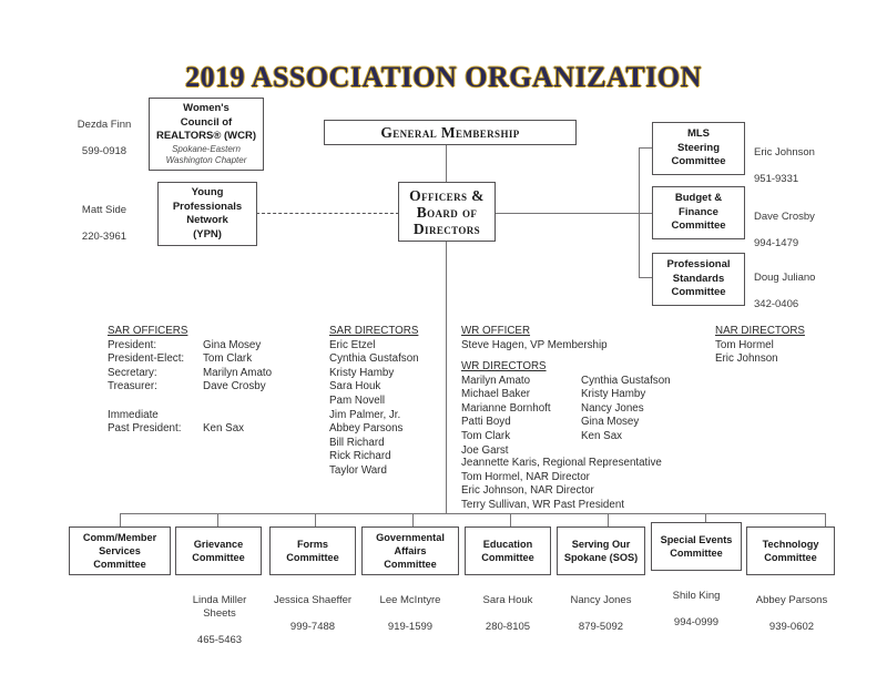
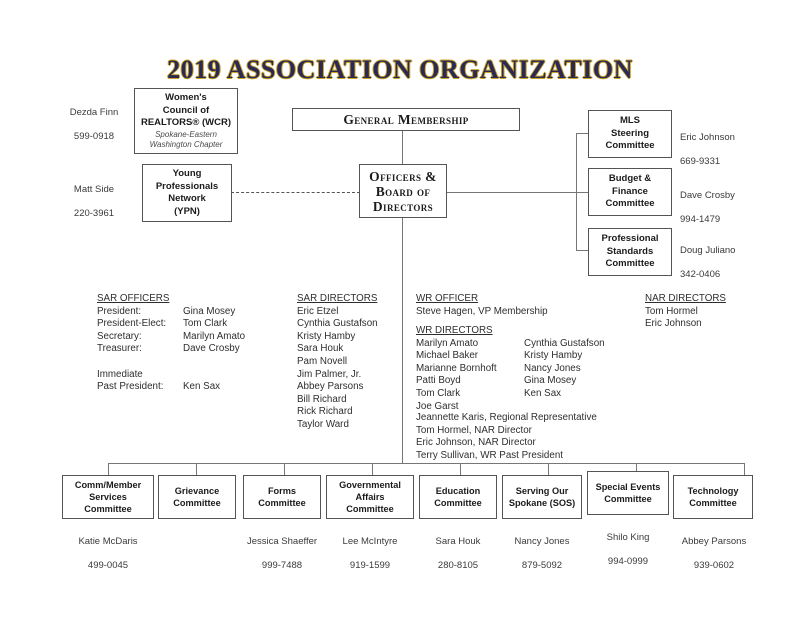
  2019 ASSOCIATION ORGANIZATION
  Dezda Finn
  599-0918
  Women's
  Council of
  REALTORS® (WCR)
  Spokane-Eastern
  Washington Chapter
  Matt Side
  220-3961
  Young
  Professionals
  Network
  (YPN)
  General Membership
  Officers &
  Board of
  Directors
  MLS
  Steering
  Committee
  Eric Johnson
- 951-9331
+ 669-9331
  Budget &
  Finance
  Committee
  Dave Crosby
  994-1479
  Professional
  Standards
  Committee
  Doug Juliano
  342-0406
  SAR OFFICERS
  President:
  Gina Mosey
  President-Elect:
  Tom Clark
  Secretary:
  Marilyn Amato
  Treasurer:
  Dave Crosby
  Immediate
  Past President:
  Ken Sax
  SAR DIRECTORS
  Eric Etzel
  Cynthia Gustafson
  Kristy Hamby
  Sara Houk
  Pam Novell
  Jim Palmer, Jr.
  Abbey Parsons
  Bill Richard
  Rick Richard
  Taylor Ward
  WR OFFICER
  Steve Hagen, VP Membership
  WR DIRECTORS
  Marilyn Amato
  Michael Baker
  Marianne Bornhoft
  Patti Boyd
  Tom Clark
  Joe Garst
  Cynthia Gustafson
  Kristy Hamby
  Nancy Jones
  Gina Mosey
  Ken Sax
  Jeannette Karis, Regional Representative
  Tom Hormel, NAR Director
  Eric Johnson, NAR Director
  Terry Sullivan, WR Past President
  NAR DIRECTORS
  Tom Hormel
  Eric Johnson
  Comm/Member
  Services
  Committee
+ Katie McDaris
+ 499-0045
  Grievance
  Committee
- Linda Miller
- Sheets
- 465-5463
  Forms
  Committee
  Jessica Shaeffer
  999-7488
  Governmental
  Affairs
  Committee
  Lee McIntyre
  919-1599
  Education
  Committee
  Sara Houk
  280-8105
  Serving Our
  Spokane (SOS)
  Nancy Jones
  879-5092
  Special Events
  Committee
  Shilo King
  994-0999
  Technology
  Committee
  Abbey Parsons
  939-0602
